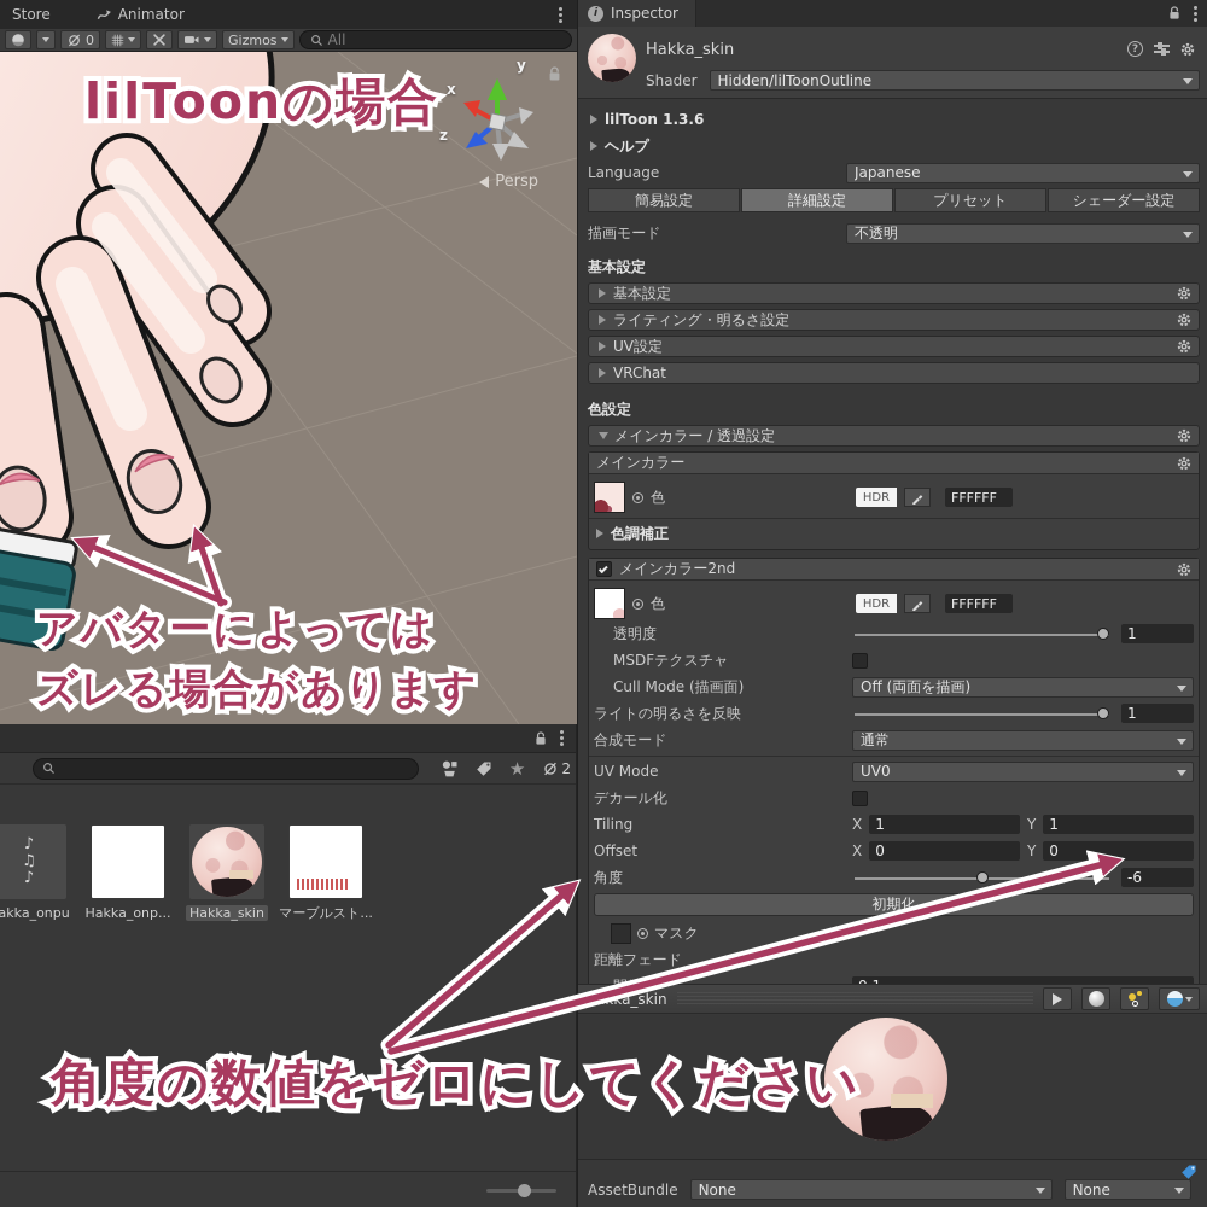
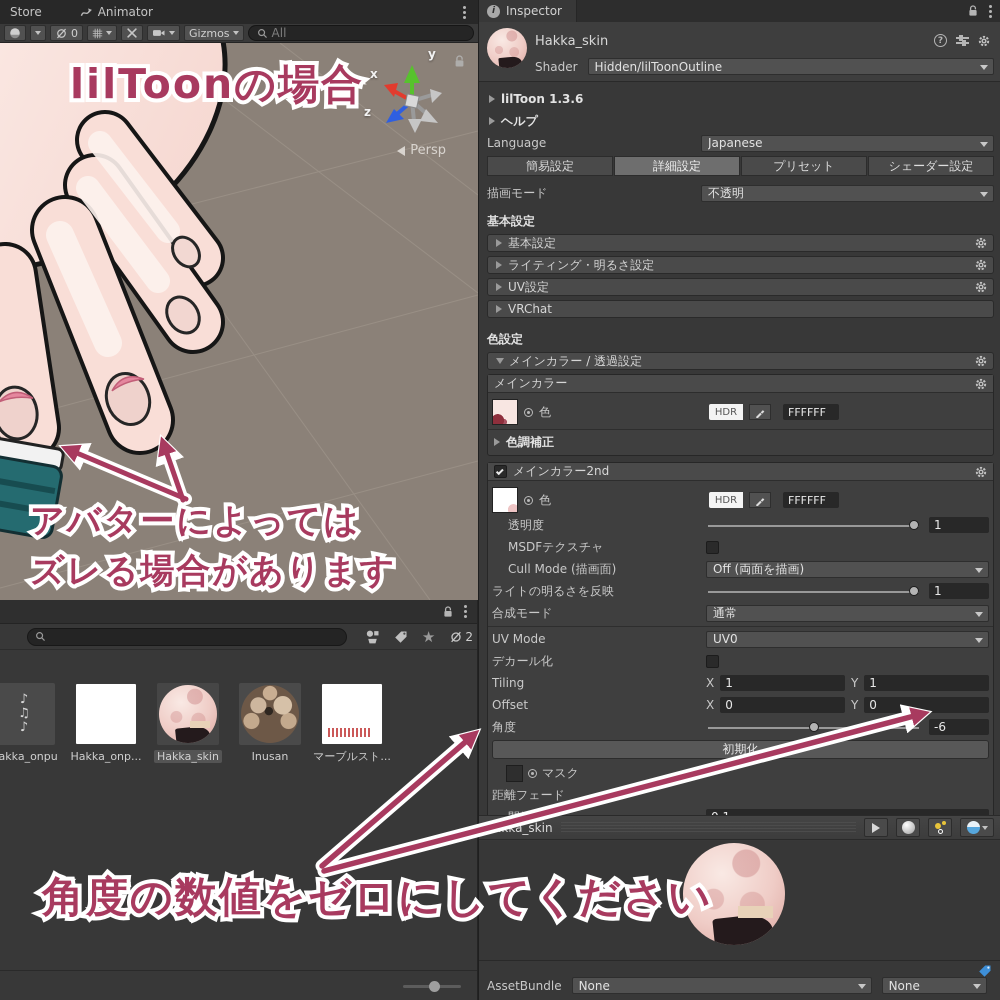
  Store
  Animator
  0
  Gizmos
  All
  y
  x
  z
  Persp
  ★
  2
  ♪
  ♫
  ♪
  akka_onpu
  Hakka_onp...
  Hakka_skin
+ Inusan
  マーブルスト...
  i
  Inspector
  Hakka_skin
  ?
  Shader
  Hidden/lilToonOutline
  lilToon 1.3.6
  ヘルプ
  Language
  Japanese
  簡易設定
  詳細設定
  プリセット
  シェーダー設定
  描画モード
  不透明
  基本設定
  基本設定
  ライティング・明るさ設定
  UV設定
  VRChat
  色設定
  メインカラー / 透過設定
  メインカラー
  色
  HDR
  FFFFFF
  色調補正
  メインカラー2nd
  色
  HDR
  FFFFFF
  透明度
  1
  MSDFテクスチャ
  Cull Mode (描画面)
  Off (両面を描画)
  ライトの明るさを反映
  1
  合成モード
  通常
  UV Mode
  UV0
  デカール化
  Tiling
  X
  1
  Y
  1
  Offset
  X
  0
  Y
  0
  角度
  -6
  初期化
  マスク
  距離フェード
  AssetBundle
  None
  None
  lilToonの場合
  アバターによっては
  ズレる場合があります
  角度の数値をゼロにしてください
